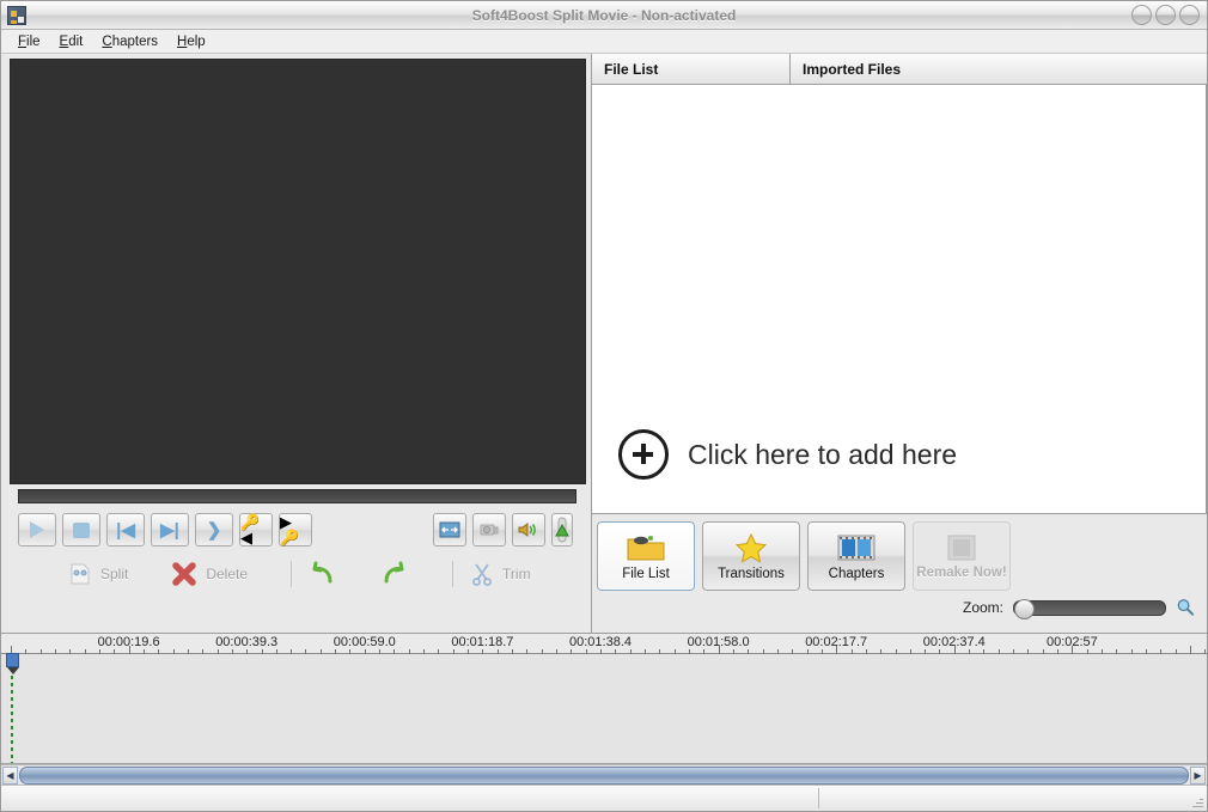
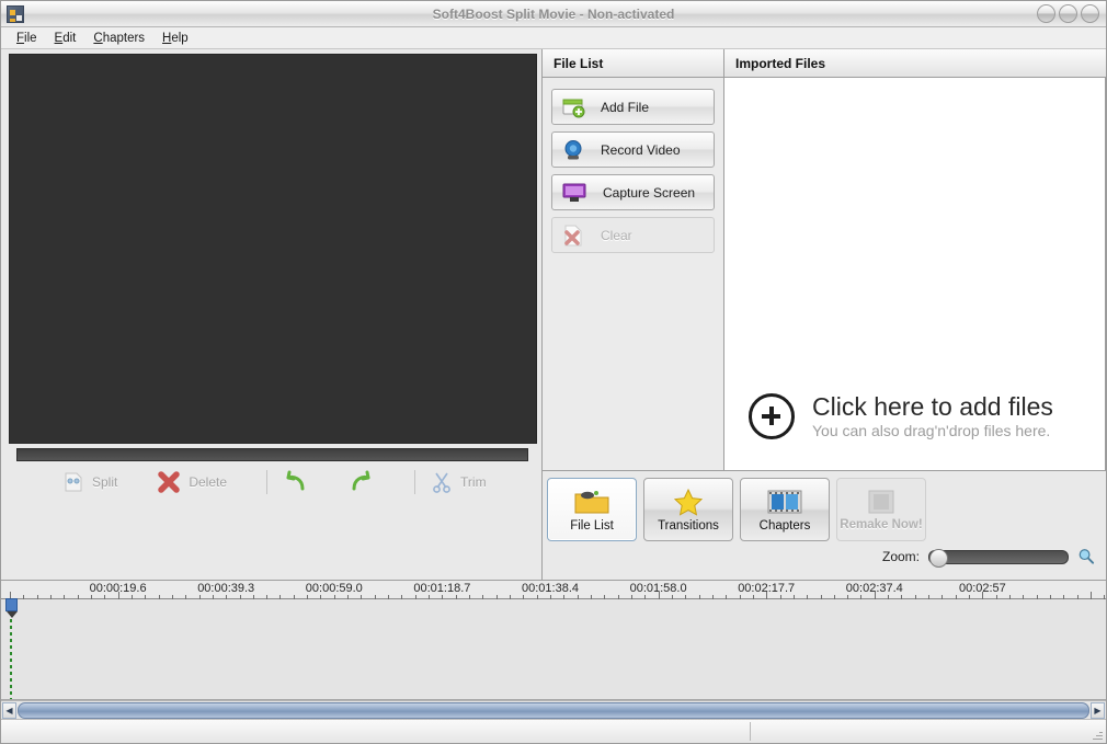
  Soft4Boost Split Movie - Non-activated
  File
  Edit
  Chapters
  Help
- |◀
- ▶|
- ❯
- 🔑◀
- ▶🔑
  Split
  Delete
  Trim
  File List
  Imported Files
+ Add File
+ Record Video
+ Capture Screen
+ Clear
- Click here to add here
+ Click here to add files
+ You can also drag'n'drop files here.
  File List
  Transitions
  Chapters
  Remake Now!
  Zoom:
  00:00:19.6
  00:00:39.3
  00:00:59.0
  00:01:18.7
  00:01:38.4
  00:01:58.0
  00:02:17.7
  00:02:37.4
  00:02:57
  ◀
  ▶
